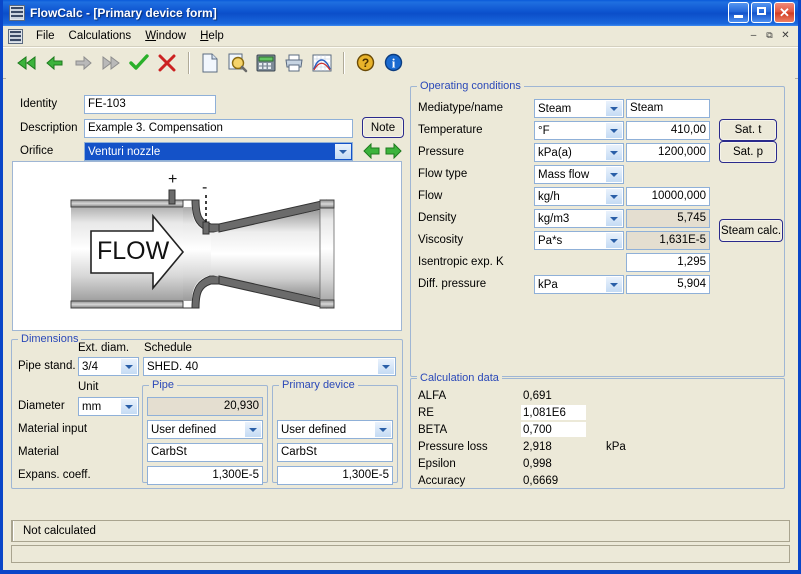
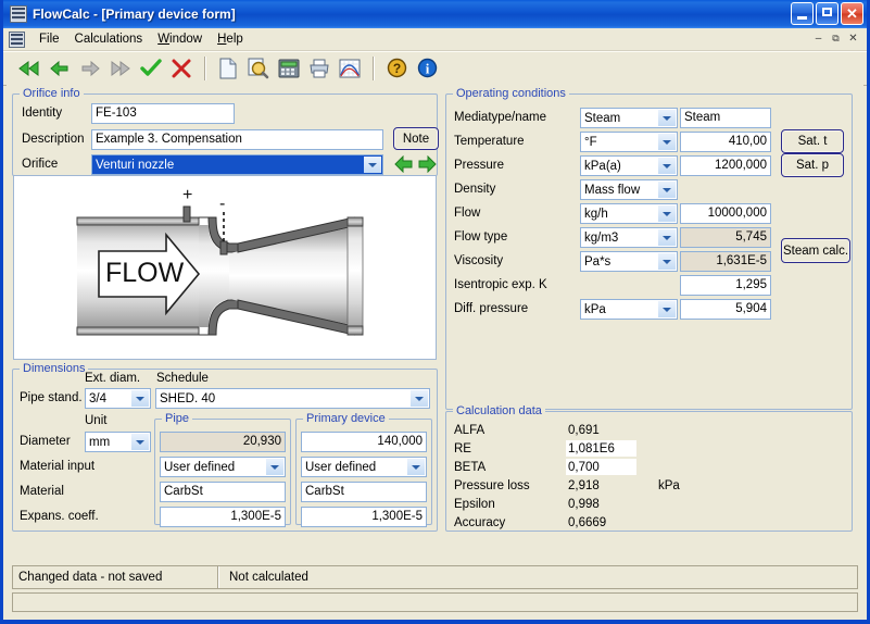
  FlowCalc - [Primary device form]
  File
  Calculations
  Window
  Help
  –
  ⧉
  ✕
  ?
  i
+ Orifice info
  Identity
  FE-103
  Description
  Example 3. Compensation
  Note
  Orifice
  Venturi nozzle
  FLOW
  +
  -
  Dimensions
  Ext. diam.
  Schedule
  Pipe stand.
  3/4
  SHED. 40
  Unit
  Diameter
  mm
  Material input
  Material
  Expans. coeff.
  Pipe
  20,930
  User defined
  CarbSt
  1,300E-5
  Primary device
+ 140,000
  User defined
  CarbSt
  1,300E-5
  Operating conditions
  Mediatype/name
  Steam
  Steam
  Temperature
  °F
  410,00
  Sat. t
  Pressure
  kPa(a)
  1200,000
  Sat. p
- Flow type
+ Density
  Mass flow
  Flow
  kg/h
  10000,000
- Density
+ Flow type
  kg/m3
  5,745
  Viscosity
  Pa*s
  1,631E-5
  Steam calc.
  Isentropic exp. K
  1,295
  Diff. pressure
  kPa
  5,904
  Calculation data
  ALFA
  0,691
  RE
  1,081E6
  BETA
  0,700
  Pressure loss
  2,918
  kPa
  Epsilon
  0,998
  Accuracy
  0,6669
+ Changed data - not saved
  Not calculated
